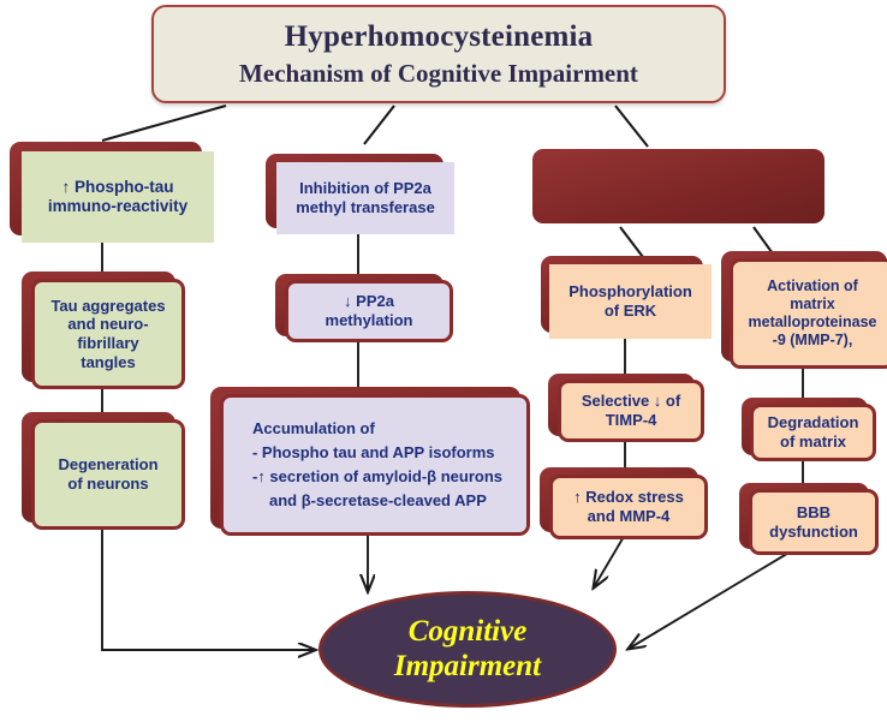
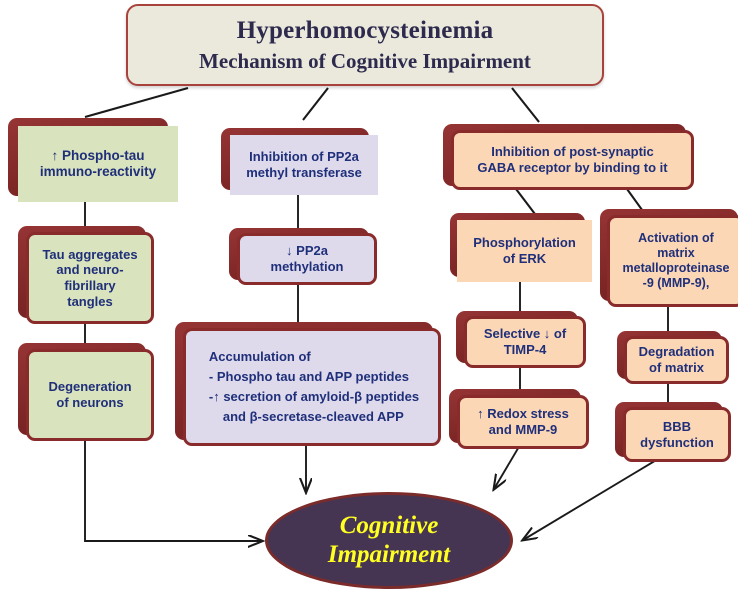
  Hyperhomocysteinemia
  Mechanism of Cognitive Impairment
  ↑ Phospho-tau
  immuno-reactivity
  Tau aggregates
  and neuro-
  fibrillary
  tangles
  Degeneration
  of neurons
  Inhibition of PP2a
  methyl transferase
  ↓ PP2a
  methylation
  Accumulation of
- - Phospho tau and APP isoforms
+ - Phospho tau and APP peptides
- -↑ secretion of amyloid-β neurons
+ -↑ secretion of amyloid-β peptides
  and β-secretase-cleaved APP
+ Inhibition of post-synaptic
+ GABA receptor by binding to it
  Phosphorylation
  of ERK
  Selective ↓ of
  TIMP-4
  ↑ Redox stress
- and MMP-4
+ and MMP-9
  Activation of
  matrix
  metalloproteinase
- -9 (MMP-7),
+ -9 (MMP-9),
  Degradation
  of matrix
  BBB
  dysfunction
  Cognitive
  Impairment
